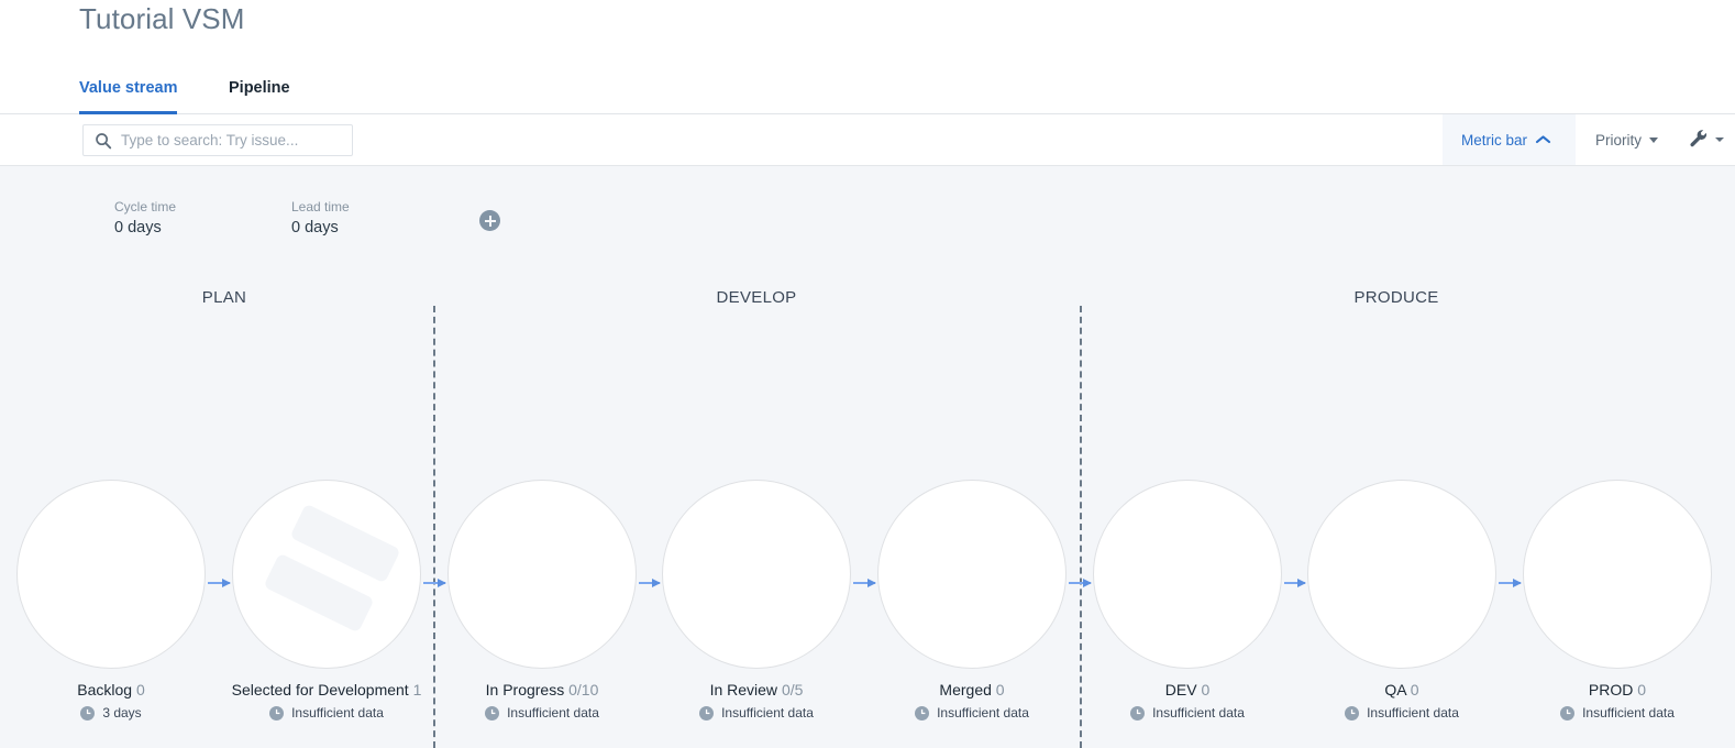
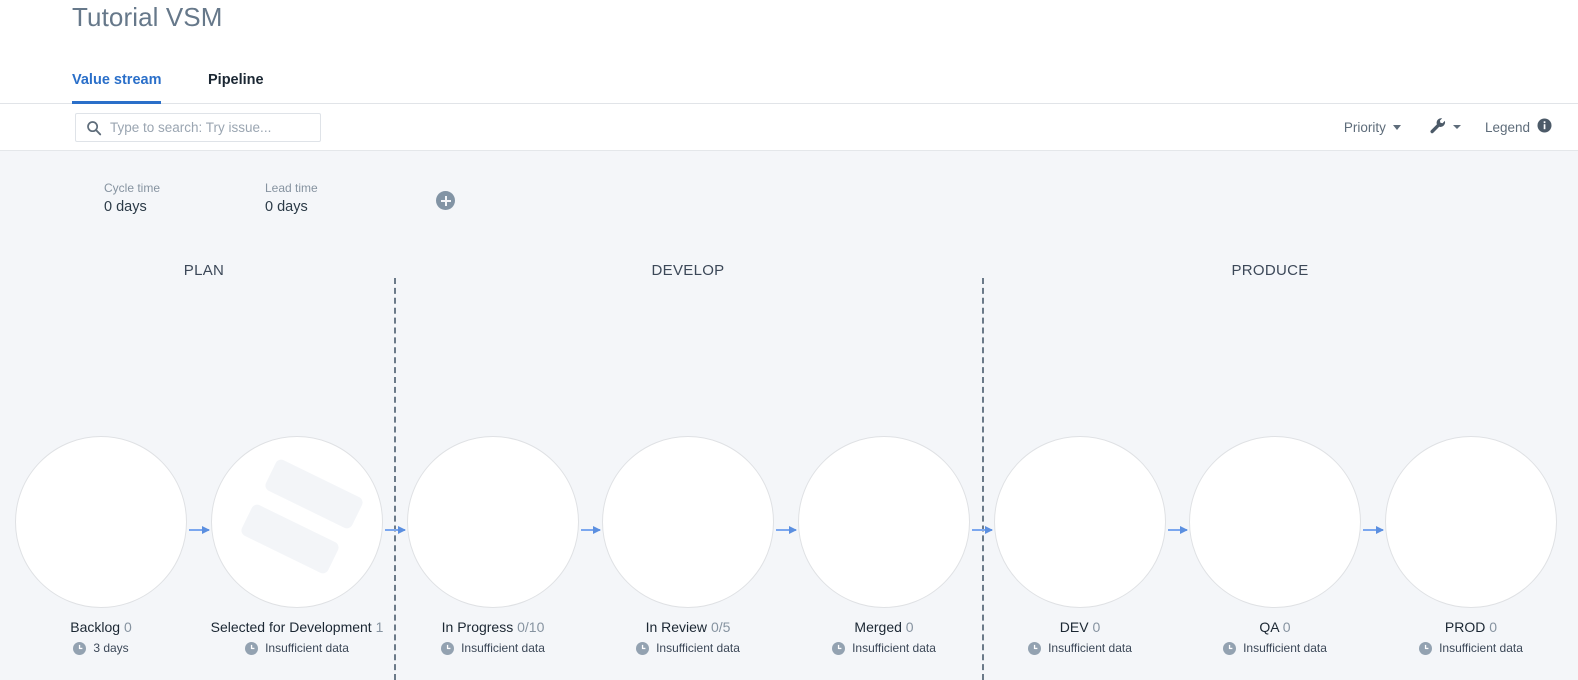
  Tutorial VSM
  Value stream
  Pipeline
  Type to search: Try issue...
- Metric bar
  Priority
+ Legend
  Cycle time
  0 days
  Lead time
  0 days
  PLAN
  DEVELOP
  PRODUCE
  Backlog 0
  3 days
  Selected for Development 1
  Insufficient data
  In Progress 0/10
  Insufficient data
  In Review 0/5
  Insufficient data
  Merged 0
  Insufficient data
  DEV 0
  Insufficient data
  QA 0
  Insufficient data
  PROD 0
  Insufficient data
